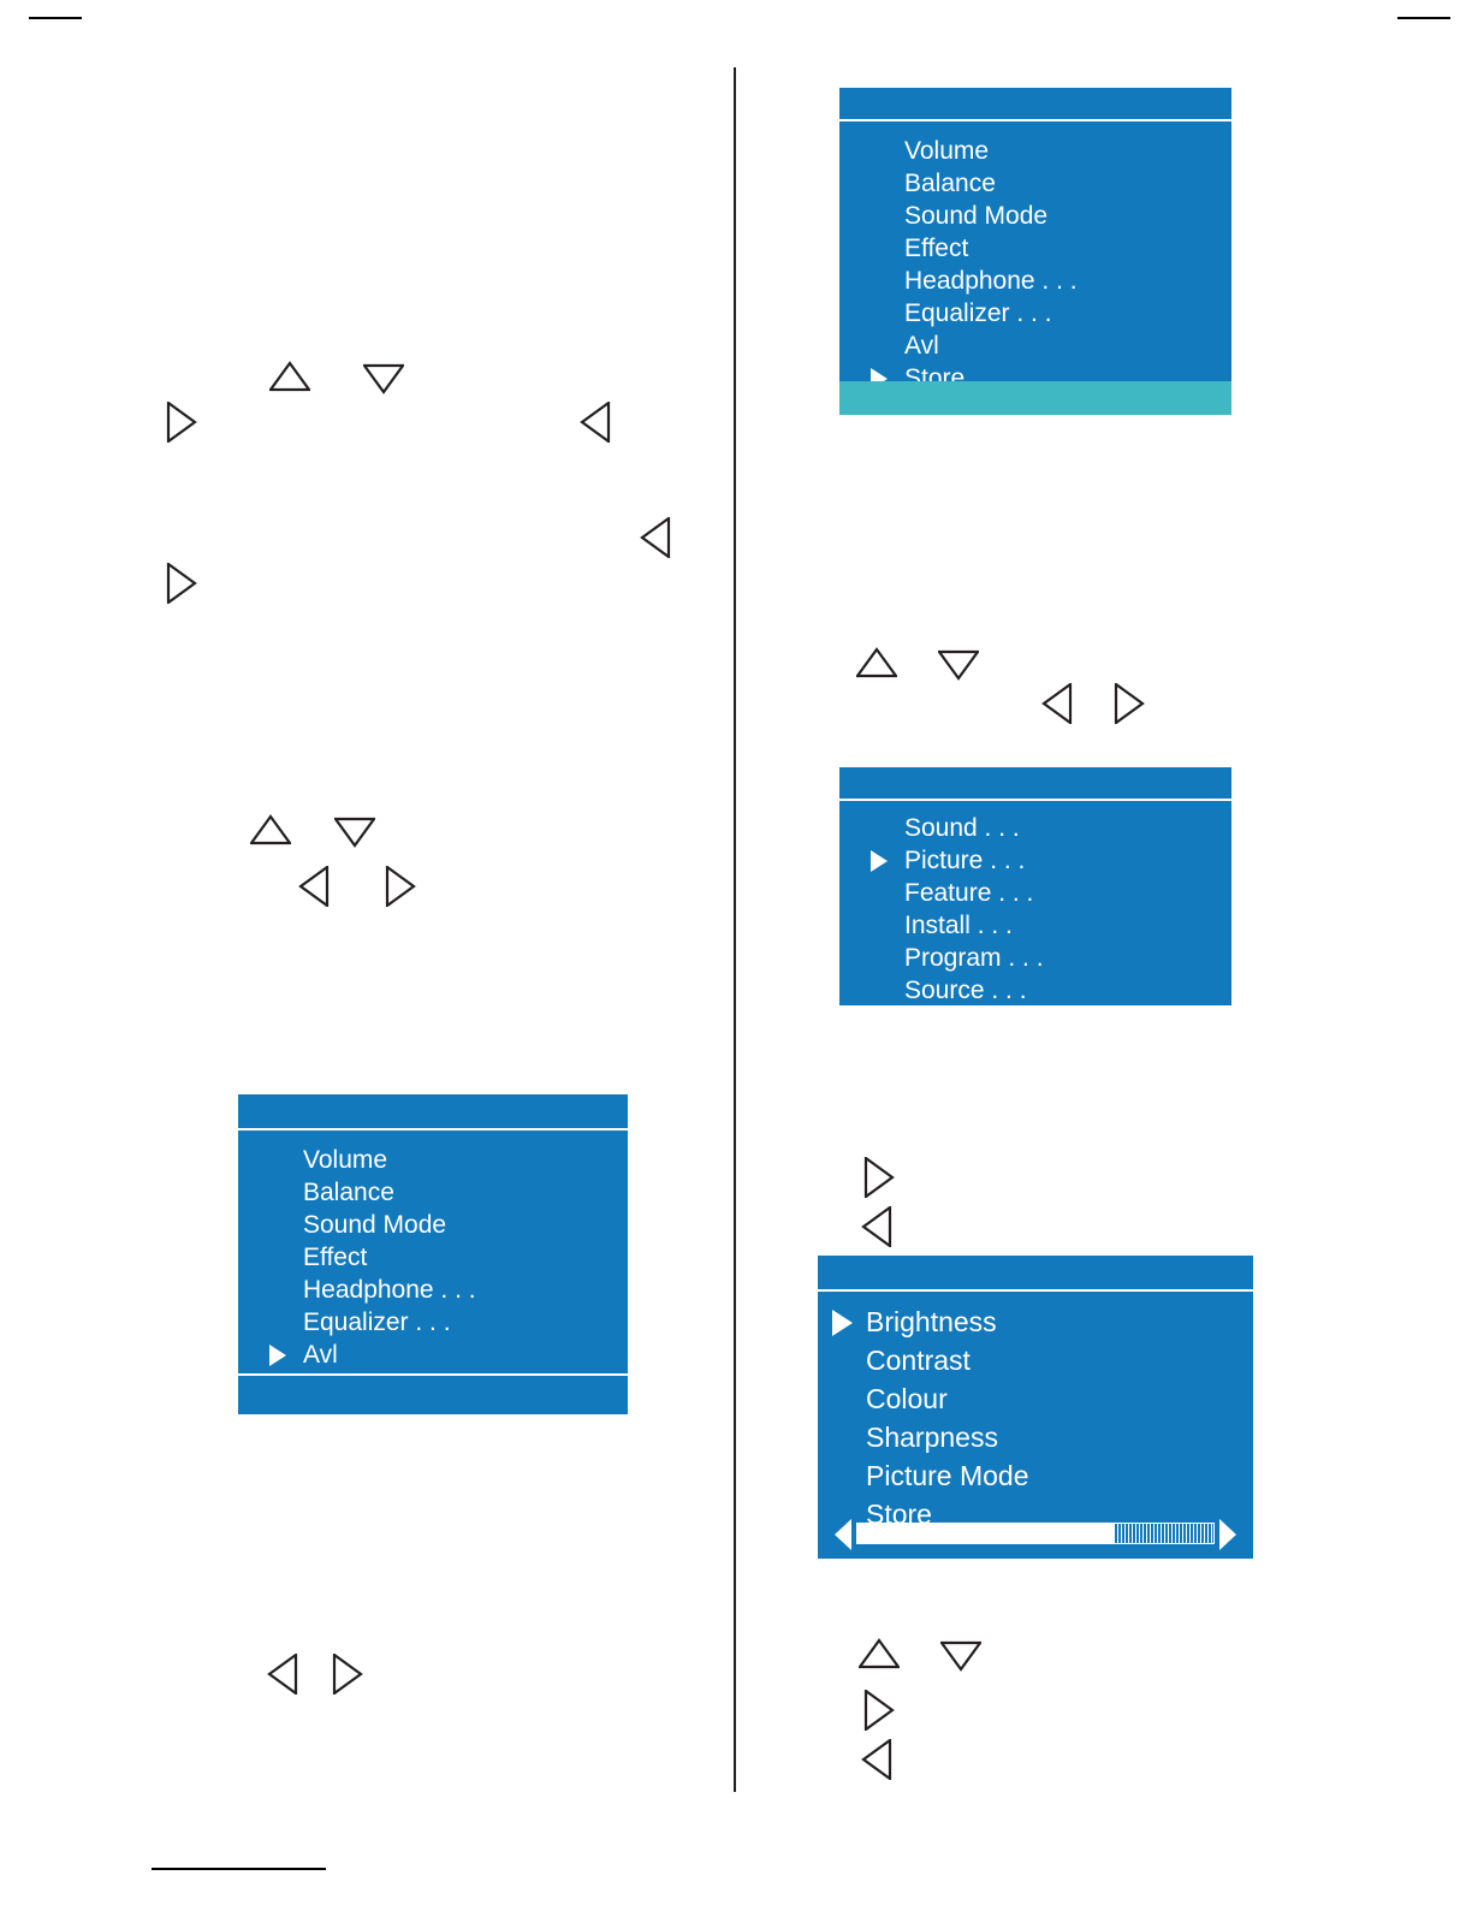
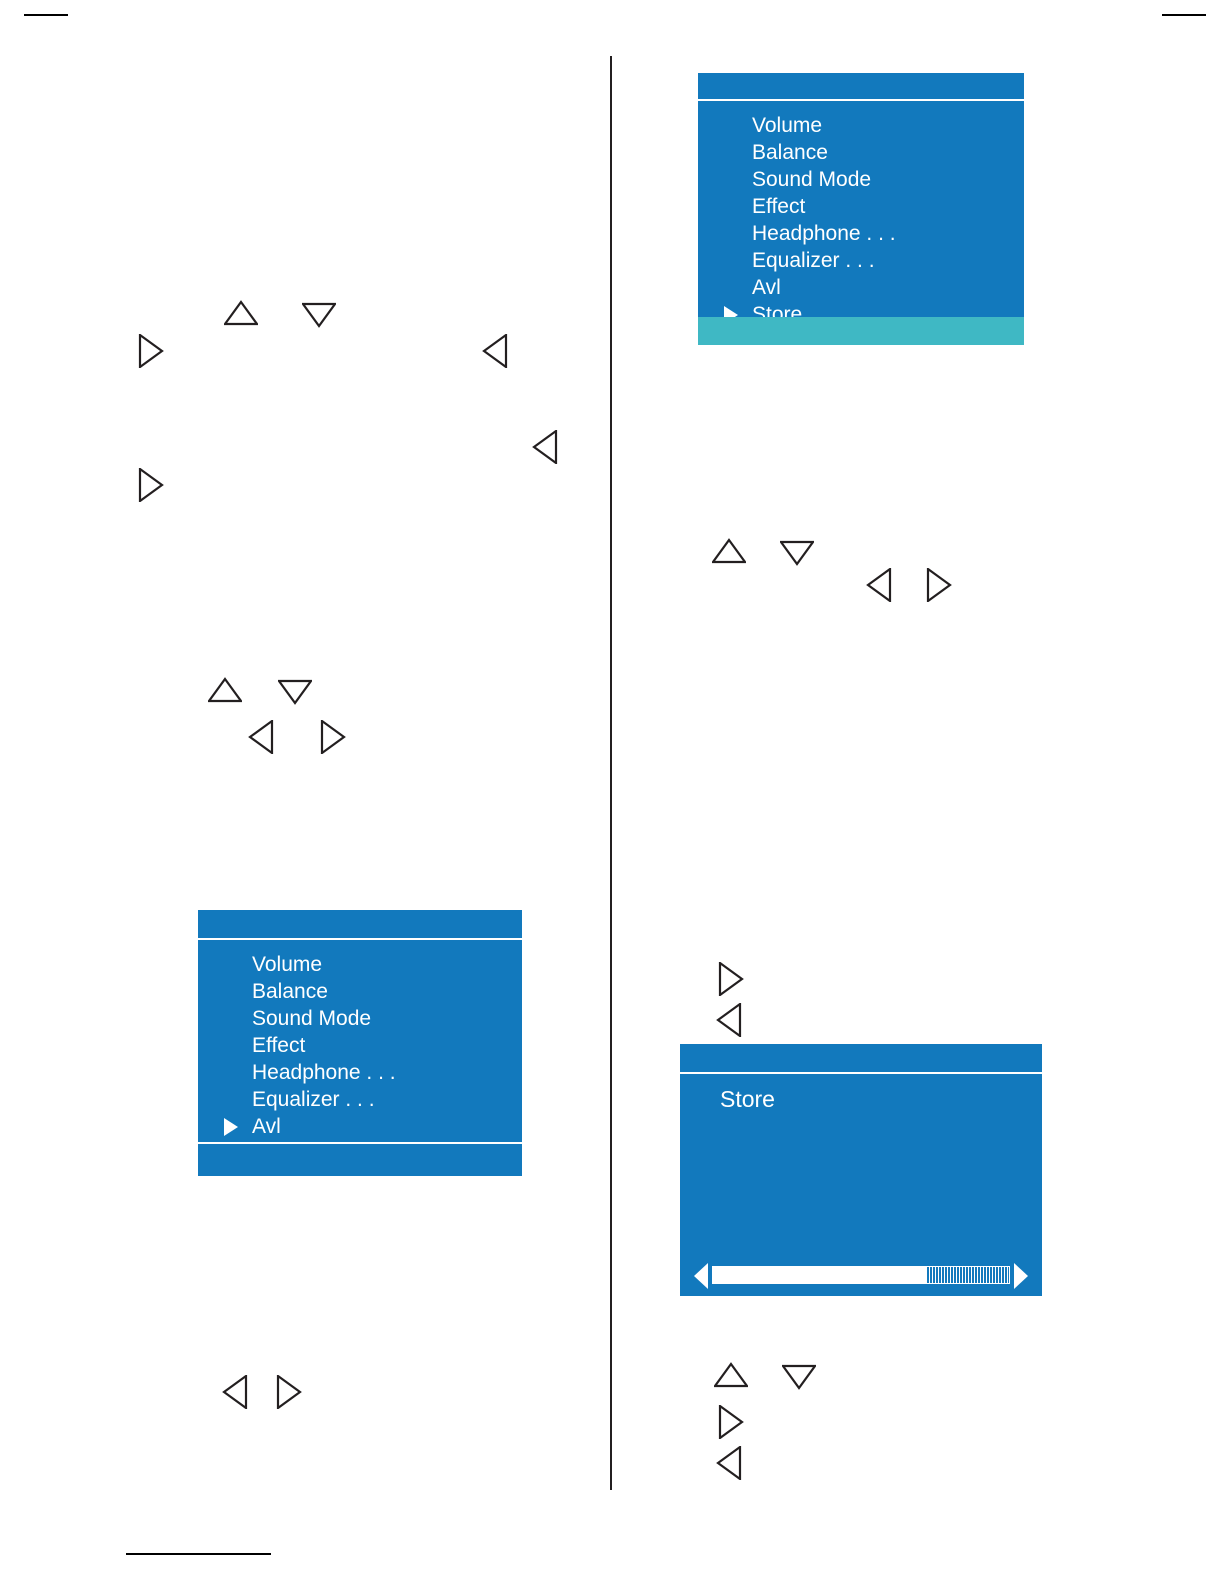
  Volume
  Balance
  Sound Mode
  Effect
  Headphone . . .
  Equalizer . . .
  Avl
  Store
- Sound . . .
- Picture . . .
- Feature . . .
- Install . . .
- Program . . .
- Source . . .
- Brightness
- Contrast
- Colour
- Sharpness
- Picture Mode
  Store
  Volume
  Balance
  Sound Mode
  Effect
  Headphone . . .
  Equalizer . . .
  Avl
